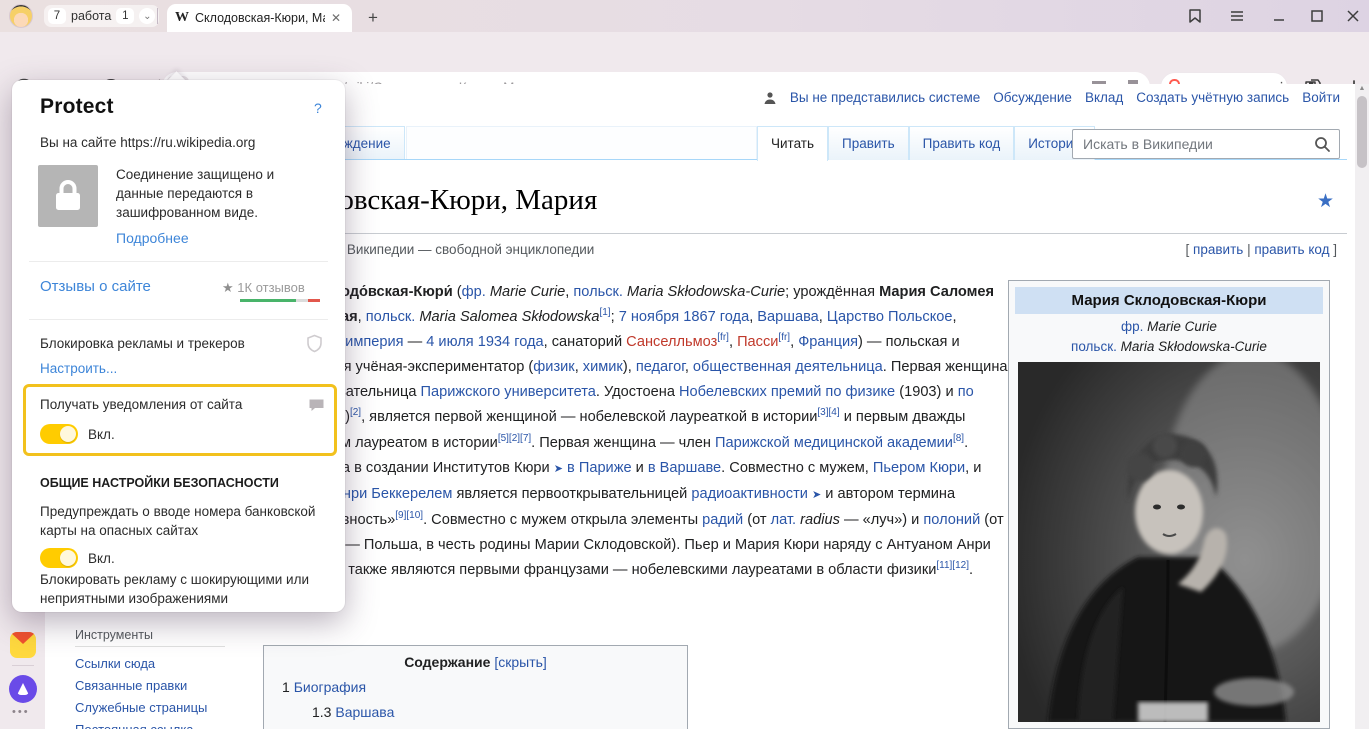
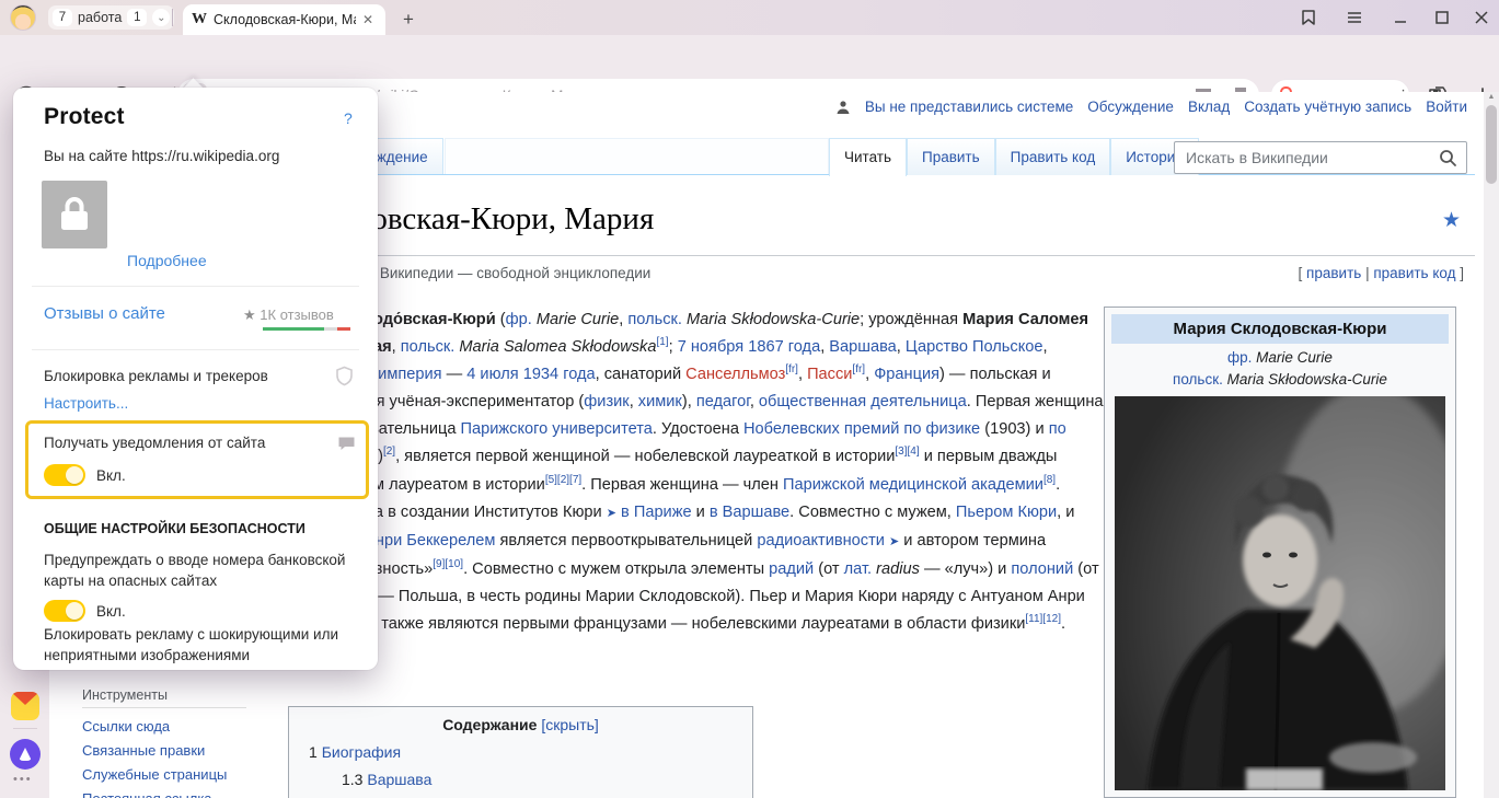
  7
  работа
  1
  ⌄
  W
  Склодовская-Кюри, М
  ✕
  +
  •••
  Вы не представились системе
  Обсуждение
  Вклад
  Создать учётную запись
  Войти
  Читать
  Править
  Править код
  Истори
  Искать в Википедии
  овская-Кюри, Мария
  ★
  Википедии — свободной энциклопедии
  [ править | править код ]
  одо́вская-Кюри́ (фр. Marie Curie, польск. Maria Skłodowska-Curie; урождённая Мария Саломея ая, польск. Maria Salomea Skłodowska[1]; 7 ноября 1867 года, Варшава, Царство Польское, империя — 4 июля 1934 года, санаторий Санселльмоз[fr], Пасси[fr], Франция) — польская и я учёная-экспериментатор (физик, химик), педагог, общественная деятельница. Первая женщина ательница Парижского университета. Удостоена Нобелевских премий по физике (1903) и по )[2], является первой женщиной — нобелевской лауреаткой в истории[3][4] и первым дважды м лауреатом в истории[5][2][7]. Первая женщина — член Парижской медицинской академии[8]. а в создании Институтов Кюри ➤ в Париже и в Варшаве. Совместно с мужем, Пьером Кюри, и нри Беккерелем является первооткрывательницей радиоактивности ➤ и автором термина вность»[9][10]. Совместно с мужем открыла элементы радий (от лат. radius — «луч») и полоний (от — Польша, в честь родины Марии Склодовской). Пьер и Мария Кюри наряду с Антуаном Анри также являются первыми французами — нобелевскими лауреатами в области физики[11][12].
  Мария Склодовская-Кюри
  фр. Marie Curie
  польск. Maria Skłodowska-Curie
  Содержание [скрыть]
  1 Биография
  1.3 Варшава
  Инструменты
  Ссылки сюда
  Связанные правки
  Служебные страницы
  Protect
  ?
  Вы на сайте https://ru.wikipedia.org
- Соединение защищено и данные передаются в зашифрованном виде.
  Подробнее
  Отзывы о сайте
  ★ 1К отзывов
  Блокировка рекламы и трекеров
  Настроить...
  Получать уведомления от сайта
  Вкл.
  ОБЩИЕ НАСТРОЙКИ БЕЗОПАСНОСТИ
  Предупреждать о вводе номера банковской карты на опасных сайтах
  Вкл.
  Блокировать рекламу с шокирующими или неприятными изображениями
